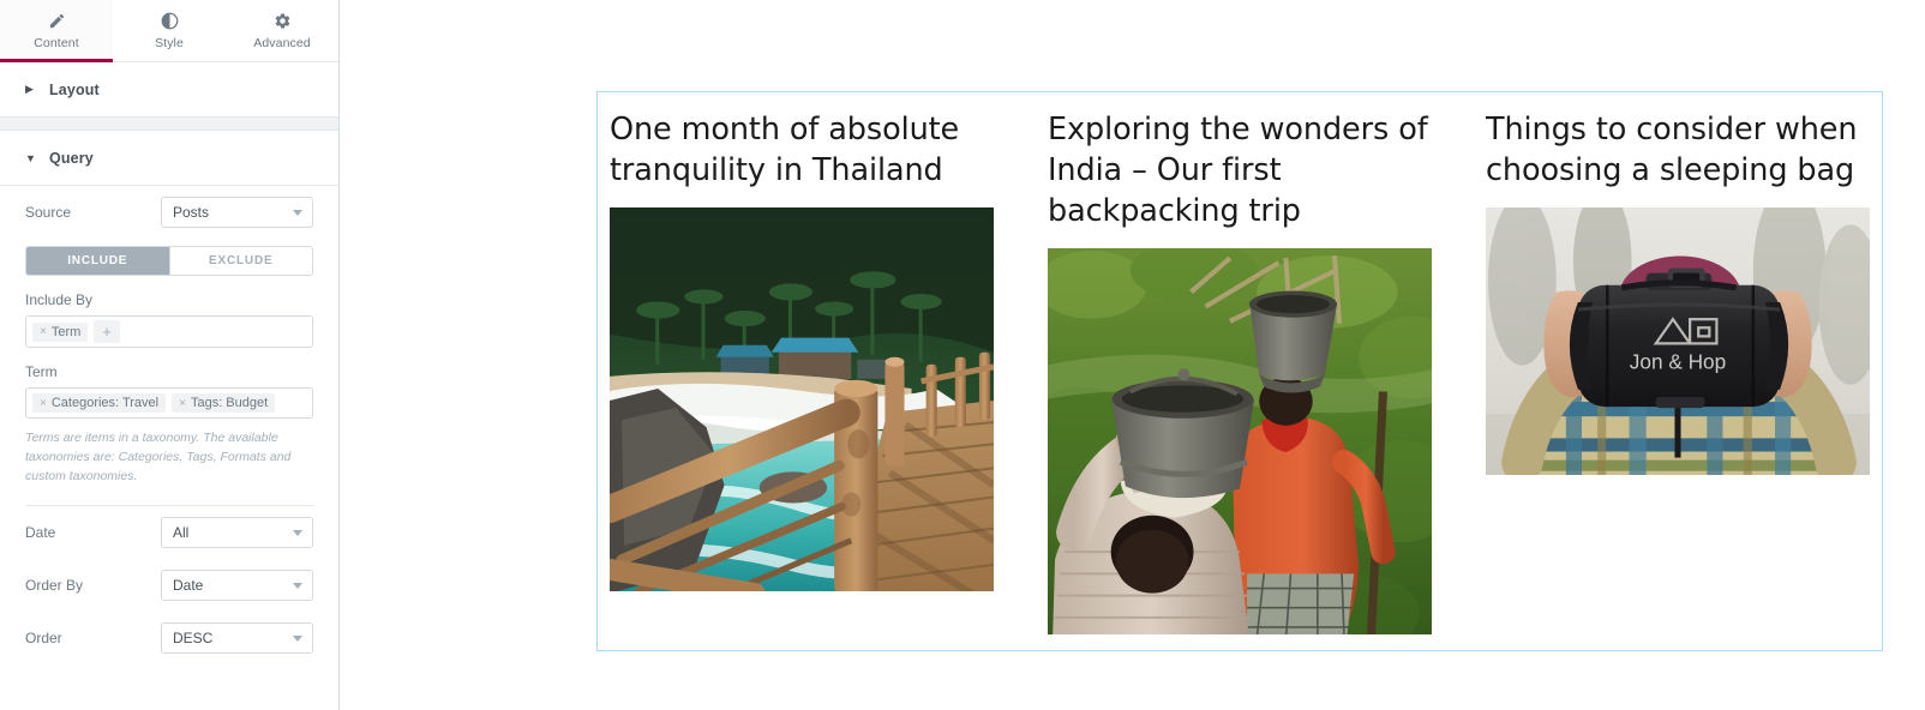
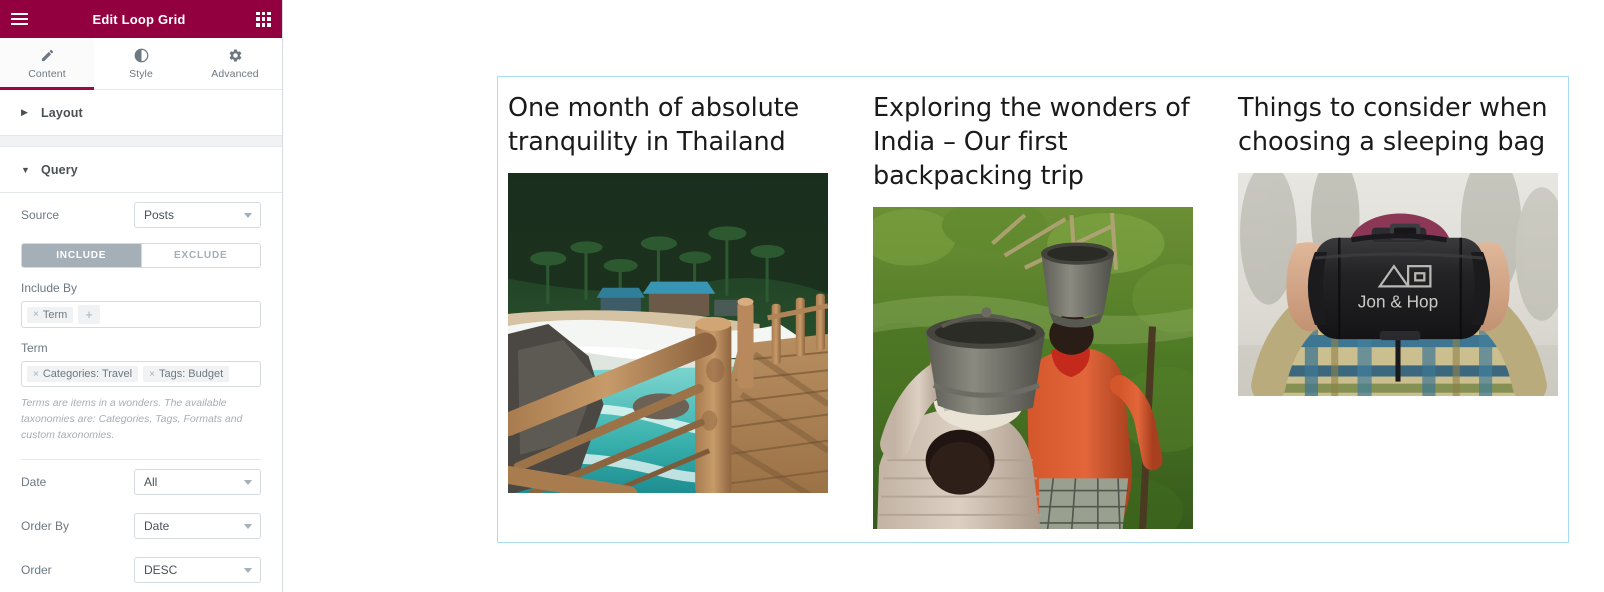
+ Edit Loop Grid
  Content
  Style
  Advanced
  ▶
  Layout
  ▼
  Query
  Source
  Posts
  INCLUDE
  EXCLUDE
  Include By
  ×
  Term
  +
  Term
  ×
  Categories: Travel
  ×
  Tags: Budget
- Terms are items in a taxonomy. The available taxonomies are: Categories, Tags, Formats and custom taxonomies.
+ Terms are items in a wonders. The available taxonomies are: Categories, Tags, Formats and custom taxonomies.
  Date
  All
  Order By
  Date
  Order
  DESC
  One month of absolute tranquility in Thailand
  Exploring the wonders of India – Our first backpacking trip
  Things to consider when choosing a sleeping bag
  Jon & Hop
